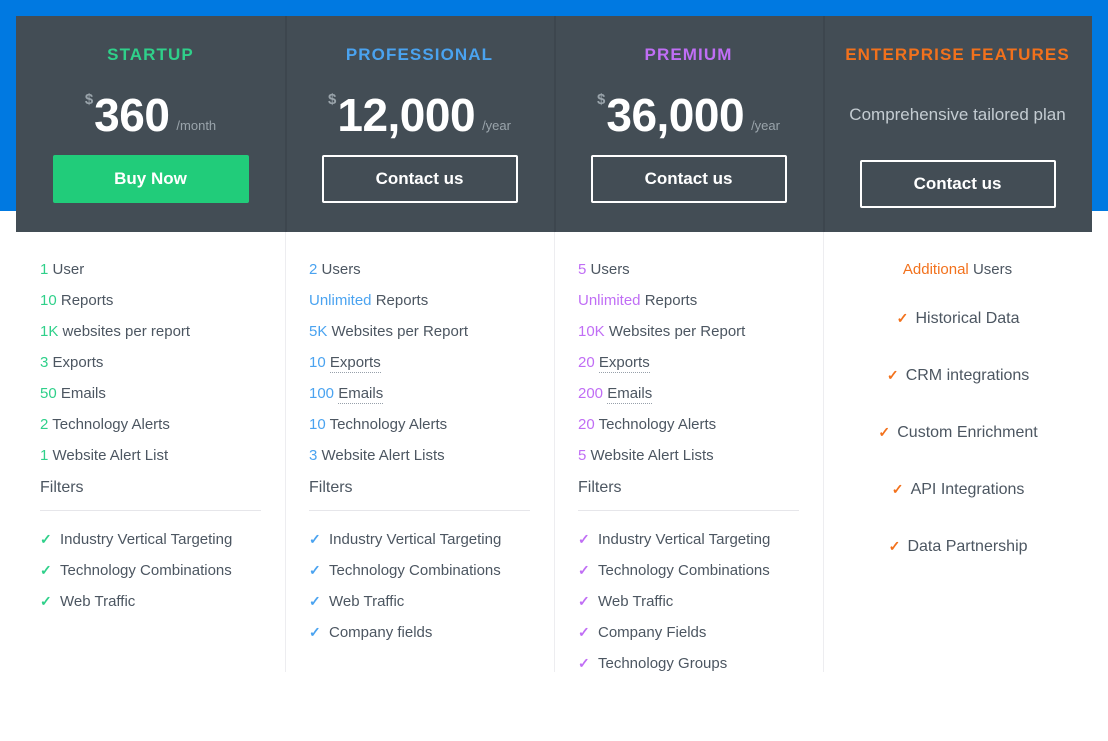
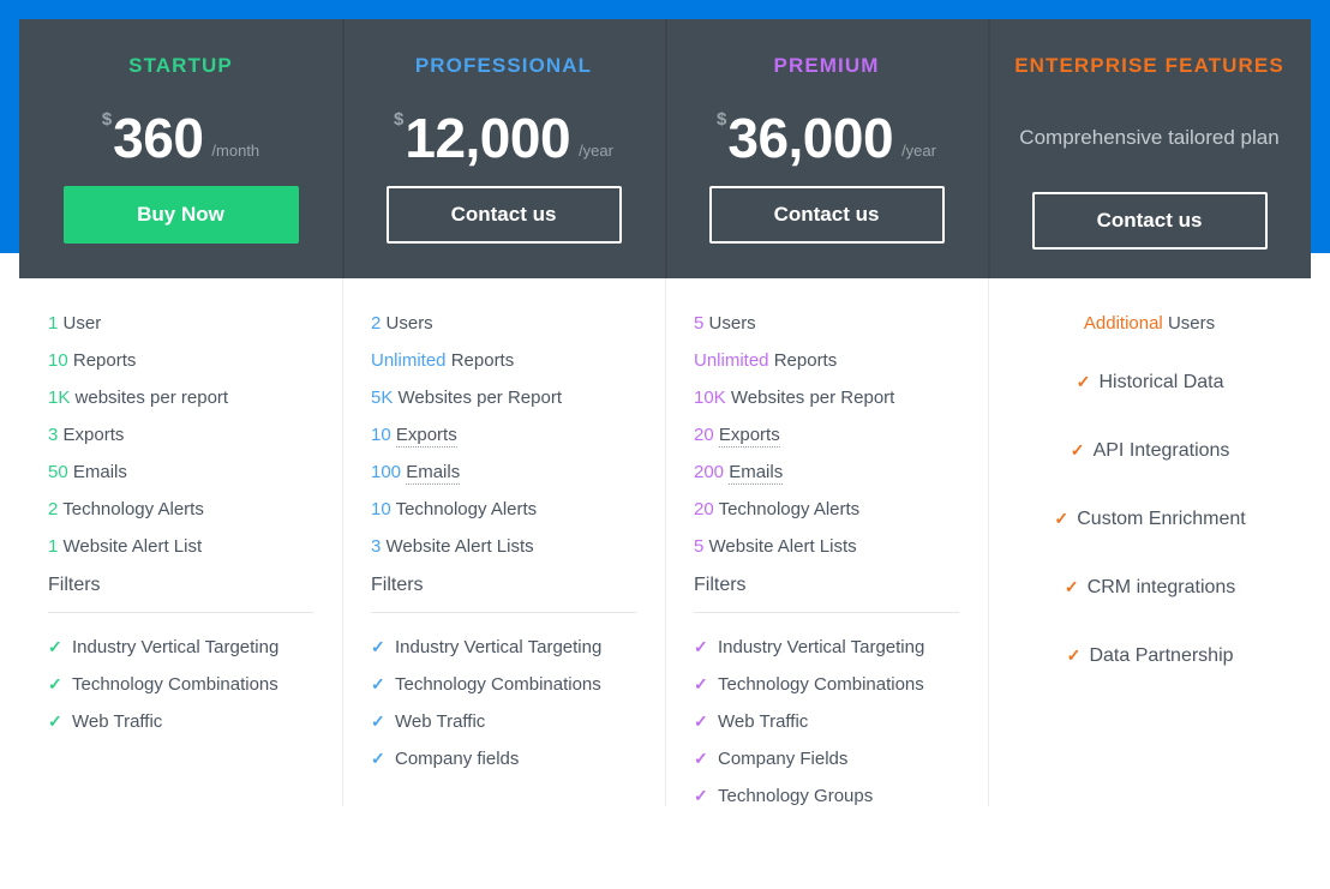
  STARTUP
  $
  360
  /month
  Buy Now
  PROFESSIONAL
  $
  12,000
  /year
  Contact us
  PREMIUM
  $
  36,000
  /year
  Contact us
  ENTERPRISE FEATURES
  Comprehensive tailored plan
  Contact us
  1 User
  10 Reports
  1K websites per report
  3 Exports
  50 Emails
  2 Technology Alerts
  1 Website Alert List
  Filters
  ✓ Industry Vertical Targeting
  ✓ Technology Combinations
  ✓ Web Traffic
  2 Users
  Unlimited Reports
  5K Websites per Report
  10 Exports
  100 Emails
  10 Technology Alerts
  3 Website Alert Lists
  Filters
  ✓ Industry Vertical Targeting
  ✓ Technology Combinations
  ✓ Web Traffic
  ✓ Company fields
  5 Users
  Unlimited Reports
  10K Websites per Report
  20 Exports
  200 Emails
  20 Technology Alerts
  5 Website Alert Lists
  Filters
  ✓ Industry Vertical Targeting
  ✓ Technology Combinations
  ✓ Web Traffic
  ✓ Company Fields
  ✓ Technology Groups
  Additional Users
  ✓ Historical Data
- ✓ CRM integrations
+ ✓ API Integrations
  ✓ Custom Enrichment
- ✓ API Integrations
+ ✓ CRM integrations
  ✓ Data Partnership
